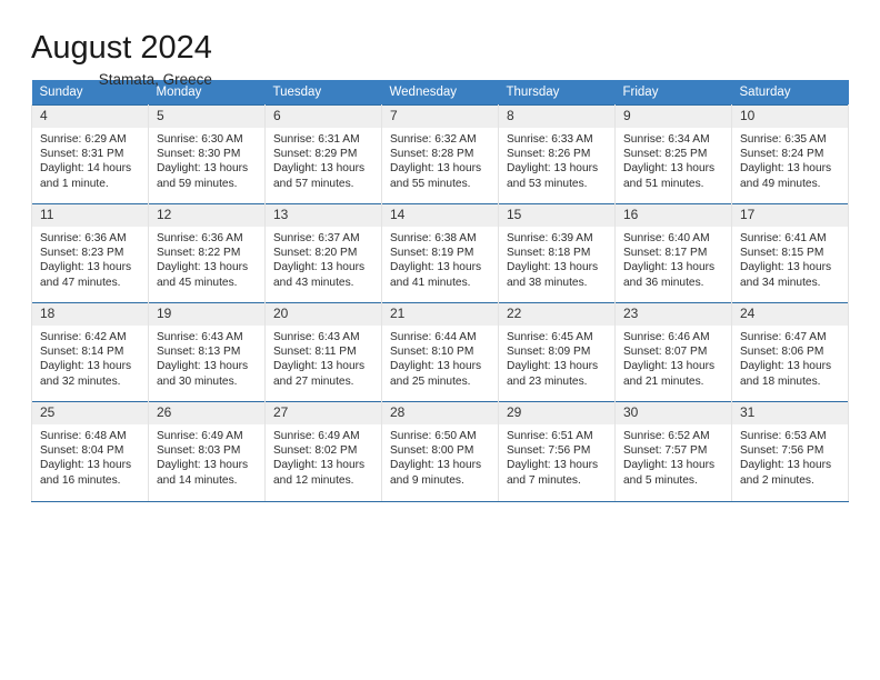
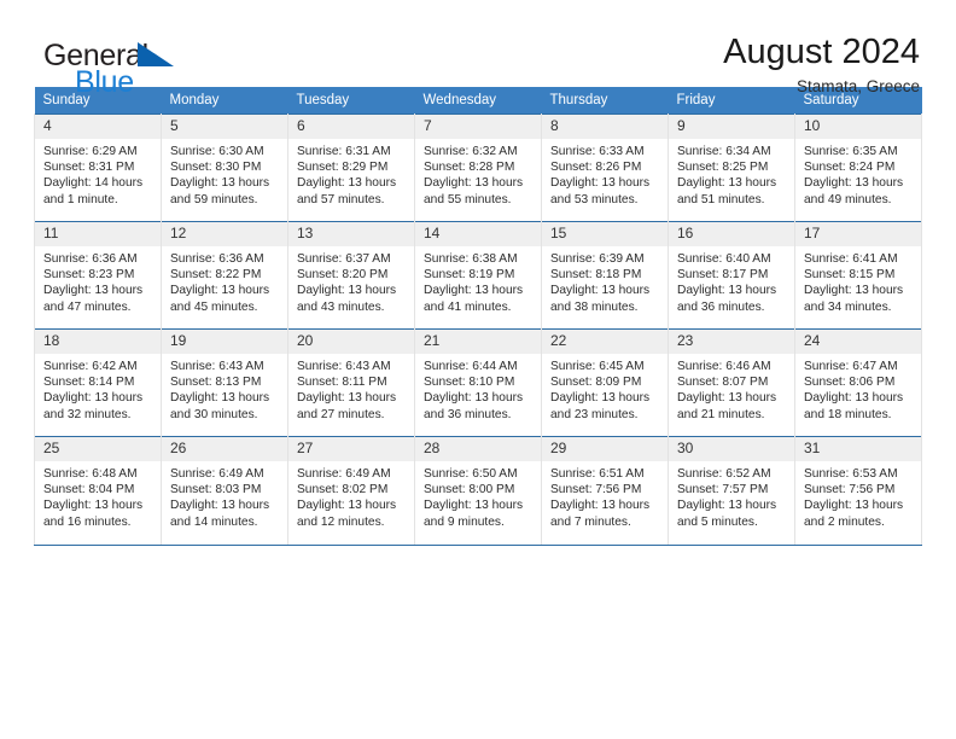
+ General
+ Blue
  August 2024
  Stamata, Greece
  Sunday	Monday	Tuesday	Wednesday	Thursday	Friday	Saturday
  4Sunrise: 6:29 AMSunset: 8:31 PMDaylight: 14 hoursand 1 minute.	5Sunrise: 6:30 AMSunset: 8:30 PMDaylight: 13 hoursand 59 minutes.	6Sunrise: 6:31 AMSunset: 8:29 PMDaylight: 13 hoursand 57 minutes.	7Sunrise: 6:32 AMSunset: 8:28 PMDaylight: 13 hoursand 55 minutes.	8Sunrise: 6:33 AMSunset: 8:26 PMDaylight: 13 hoursand 53 minutes.	9Sunrise: 6:34 AMSunset: 8:25 PMDaylight: 13 hoursand 51 minutes.	10Sunrise: 6:35 AMSunset: 8:24 PMDaylight: 13 hoursand 49 minutes.
  11Sunrise: 6:36 AMSunset: 8:23 PMDaylight: 13 hoursand 47 minutes.	12Sunrise: 6:36 AMSunset: 8:22 PMDaylight: 13 hoursand 45 minutes.	13Sunrise: 6:37 AMSunset: 8:20 PMDaylight: 13 hoursand 43 minutes.	14Sunrise: 6:38 AMSunset: 8:19 PMDaylight: 13 hoursand 41 minutes.	15Sunrise: 6:39 AMSunset: 8:18 PMDaylight: 13 hoursand 38 minutes.	16Sunrise: 6:40 AMSunset: 8:17 PMDaylight: 13 hoursand 36 minutes.	17Sunrise: 6:41 AMSunset: 8:15 PMDaylight: 13 hoursand 34 minutes.
- 18Sunrise: 6:42 AMSunset: 8:14 PMDaylight: 13 hoursand 32 minutes.	19Sunrise: 6:43 AMSunset: 8:13 PMDaylight: 13 hoursand 30 minutes.	20Sunrise: 6:43 AMSunset: 8:11 PMDaylight: 13 hoursand 27 minutes.	21Sunrise: 6:44 AMSunset: 8:10 PMDaylight: 13 hoursand 25 minutes.	22Sunrise: 6:45 AMSunset: 8:09 PMDaylight: 13 hoursand 23 minutes.	23Sunrise: 6:46 AMSunset: 8:07 PMDaylight: 13 hoursand 21 minutes.	24Sunrise: 6:47 AMSunset: 8:06 PMDaylight: 13 hoursand 18 minutes.
+ 18Sunrise: 6:42 AMSunset: 8:14 PMDaylight: 13 hoursand 32 minutes.	19Sunrise: 6:43 AMSunset: 8:13 PMDaylight: 13 hoursand 30 minutes.	20Sunrise: 6:43 AMSunset: 8:11 PMDaylight: 13 hoursand 27 minutes.	21Sunrise: 6:44 AMSunset: 8:10 PMDaylight: 13 hoursand 36 minutes.	22Sunrise: 6:45 AMSunset: 8:09 PMDaylight: 13 hoursand 23 minutes.	23Sunrise: 6:46 AMSunset: 8:07 PMDaylight: 13 hoursand 21 minutes.	24Sunrise: 6:47 AMSunset: 8:06 PMDaylight: 13 hoursand 18 minutes.
  25Sunrise: 6:48 AMSunset: 8:04 PMDaylight: 13 hoursand 16 minutes.	26Sunrise: 6:49 AMSunset: 8:03 PMDaylight: 13 hoursand 14 minutes.	27Sunrise: 6:49 AMSunset: 8:02 PMDaylight: 13 hoursand 12 minutes.	28Sunrise: 6:50 AMSunset: 8:00 PMDaylight: 13 hoursand 9 minutes.	29Sunrise: 6:51 AMSunset: 7:56 PMDaylight: 13 hoursand 7 minutes.	30Sunrise: 6:52 AMSunset: 7:57 PMDaylight: 13 hoursand 5 minutes.	31Sunrise: 6:53 AMSunset: 7:56 PMDaylight: 13 hoursand 2 minutes.
